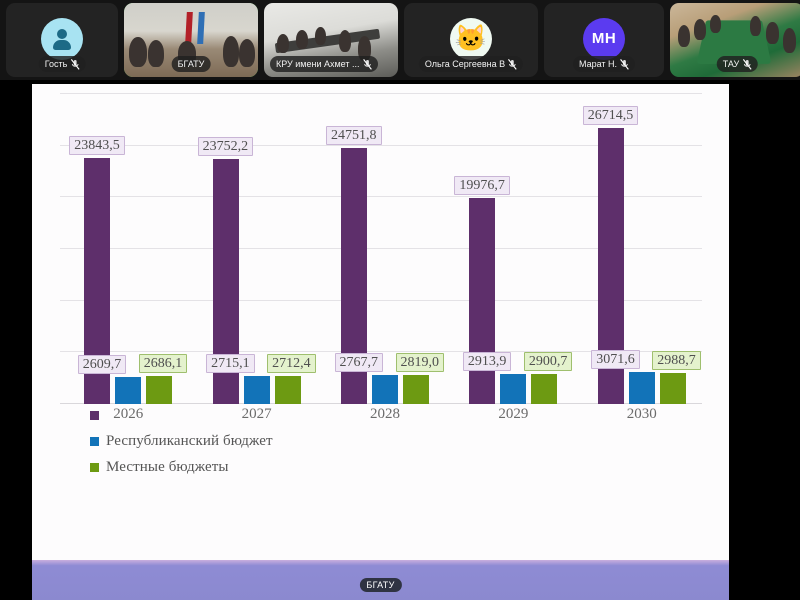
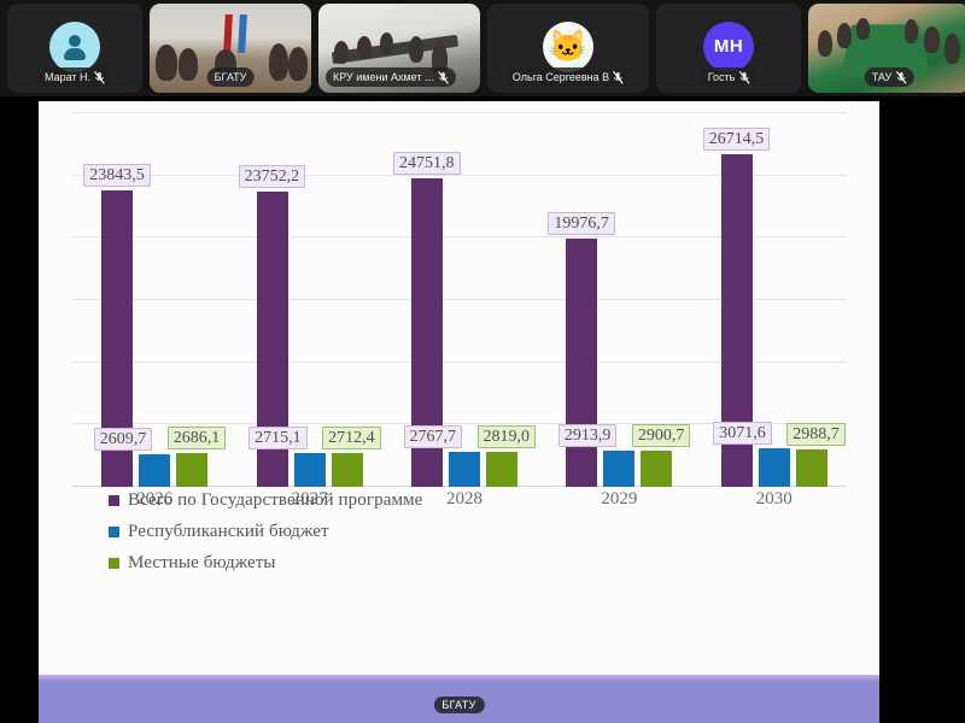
- Гость
+ Марат Н.
  БГАТУ
  КРУ имени Ахмет ...
  🐱
  Ольга Сергеевна В
  МН
- Марат Н.
+ Гость
  ТАУ
  23843,5
  2609,7
  2686,1
  23752,2
  2715,1
  2712,4
  24751,8
  2767,7
  2819,0
  19976,7
  2913,9
  2900,7
  26714,5
  3071,6
  2988,7
  2026
  2027
  2028
  2029
  2030
+ Всего по Государственной программе
  Республиканский бюджет
  Местные бюджеты
  БГАТУ
